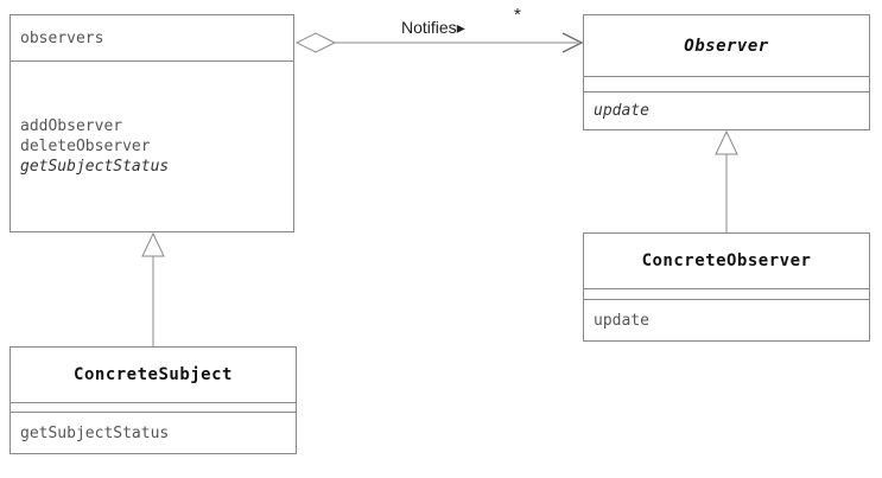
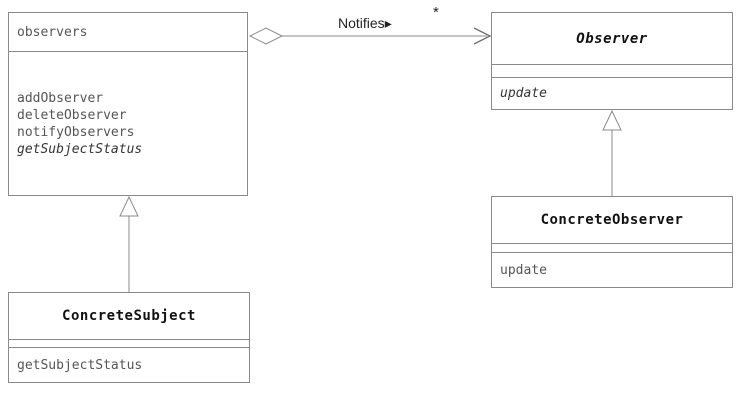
  Notifies▸
  *
  observers
  addObserver
  deleteObserver
+ notifyObservers
  getSubjectStatus
  Observer
  update
  ConcreteObserver
  update
  ConcreteSubject
  getSubjectStatus
